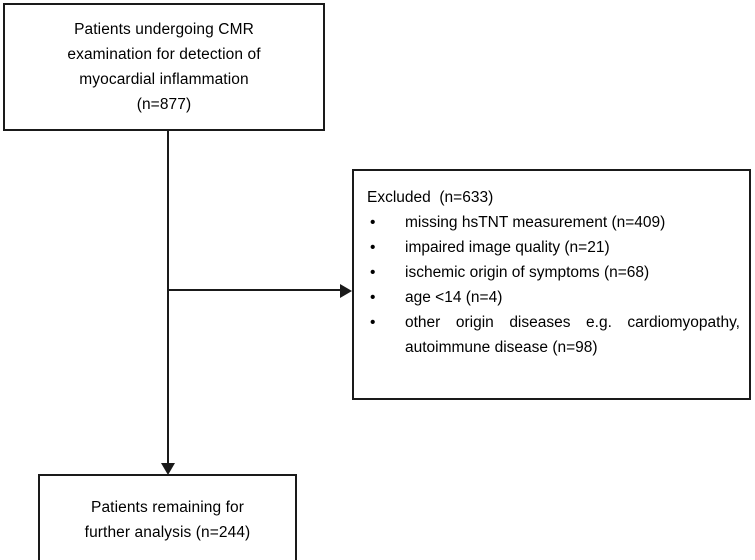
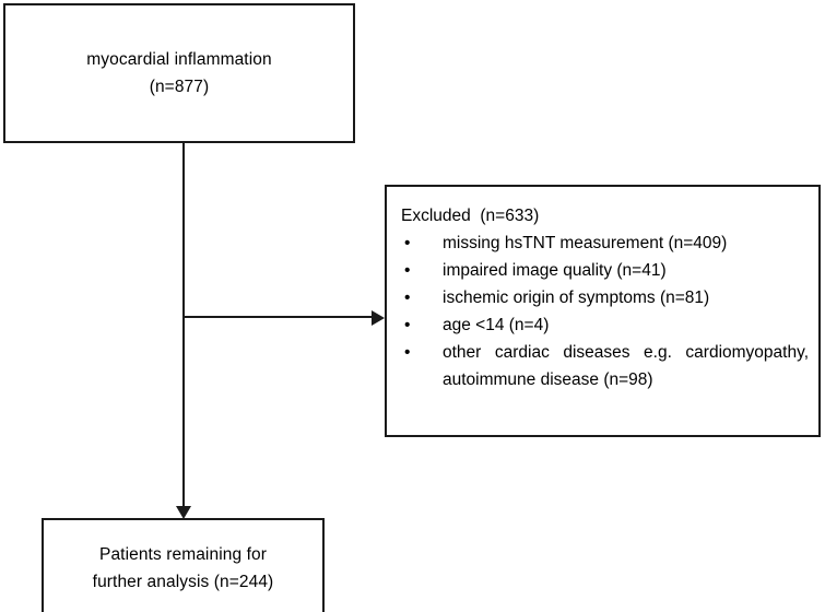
- Patients undergoing CMR
- examination for detection of
  myocardial inflammation
  (n=877)
  Excluded (n=633)
  •
  missing hsTNT measurement (n=409)
  •
- impaired image quality (n=21)
+ impaired image quality (n=41)
  •
- ischemic origin of symptoms (n=68)
+ ischemic origin of symptoms (n=81)
  •
  age <14 (n=4)
  •
- other origin diseases e.g. cardiomyopathy, autoimmune disease (n=98)
+ other cardiac diseases e.g. cardiomyopathy, autoimmune disease (n=98)
  Patients remaining for
  further analysis (n=244)
